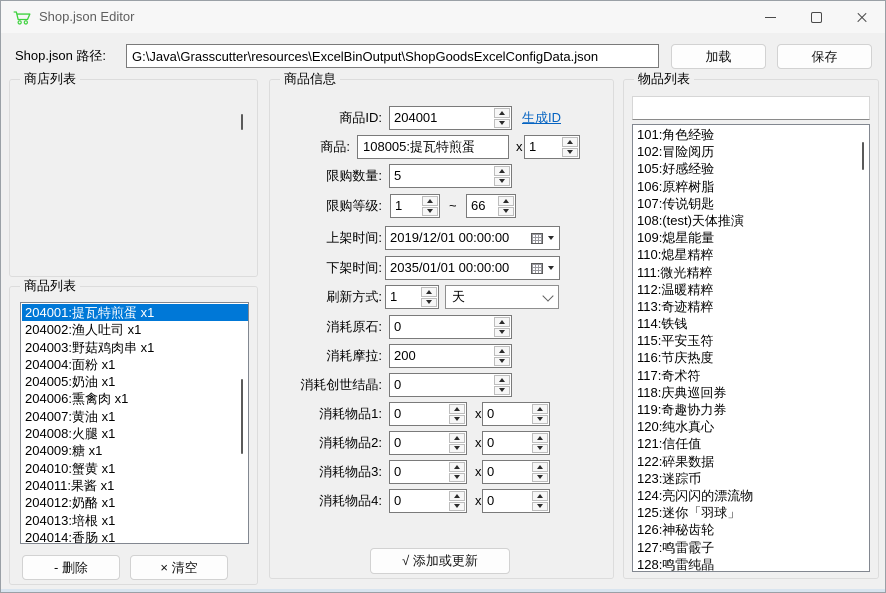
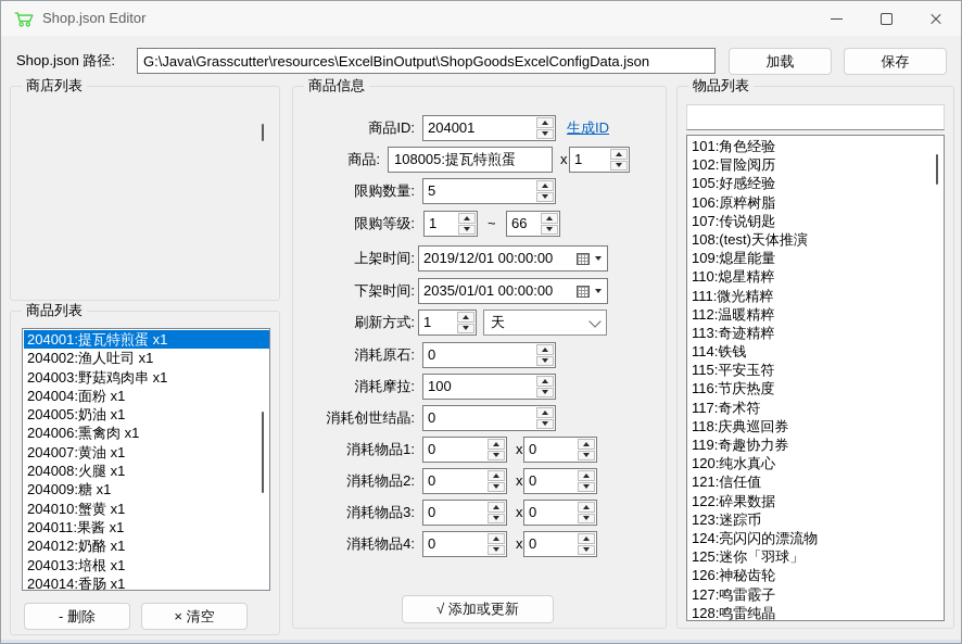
  Shop.json Editor
  Shop.json 路径:
  G:\Java\Grasscutter\resources\ExcelBinOutput\ShopGoodsExcelConfigData.json
  加载
  保存
  商店列表
  商品列表
  204001:提瓦特煎蛋 x1
  204002:渔人吐司 x1
  204003:野菇鸡肉串 x1
  204004:面粉 x1
  204005:奶油 x1
  204006:熏禽肉 x1
  204007:黄油 x1
  204008:火腿 x1
  204009:糖 x1
  204010:蟹黄 x1
  204011:果酱 x1
  204012:奶酪 x1
  204013:培根 x1
  204014:香肠 x1
  - 删除
  × 清空
  商品信息
  商品ID:
  204001
  生成ID
  商品:
  108005:提瓦特煎蛋
  x
  1
  限购数量:
  5
  限购等级:
  1
  ~
  66
  上架时间:
  2019/12/01 00:00:00
  下架时间:
  2035/01/01 00:00:00
  刷新方式:
  1
  天
  消耗原石:
  0
  消耗摩拉:
- 200
+ 100
  消耗创世结晶:
  0
  消耗物品1:
  0
  x
  0
  消耗物品2:
  0
  x
  0
  消耗物品3:
  0
  x
  0
  消耗物品4:
  0
  x
  0
  √ 添加或更新
  物品列表
  101:角色经验
  102:冒险阅历
  105:好感经验
  106:原粹树脂
  107:传说钥匙
  108:(test)天体推演
  109:熄星能量
  110:熄星精粹
  111:微光精粹
  112:温暖精粹
  113:奇迹精粹
  114:铁钱
  115:平安玉符
  116:节庆热度
  117:奇术符
  118:庆典巡回券
  119:奇趣协力券
  120:纯水真心
  121:信任值
  122:碎果数据
  123:迷踪币
  124:亮闪闪的漂流物
  125:迷你「羽球」
  126:神秘齿轮
  127:鸣雷霰子
  128:鸣雷纯晶
